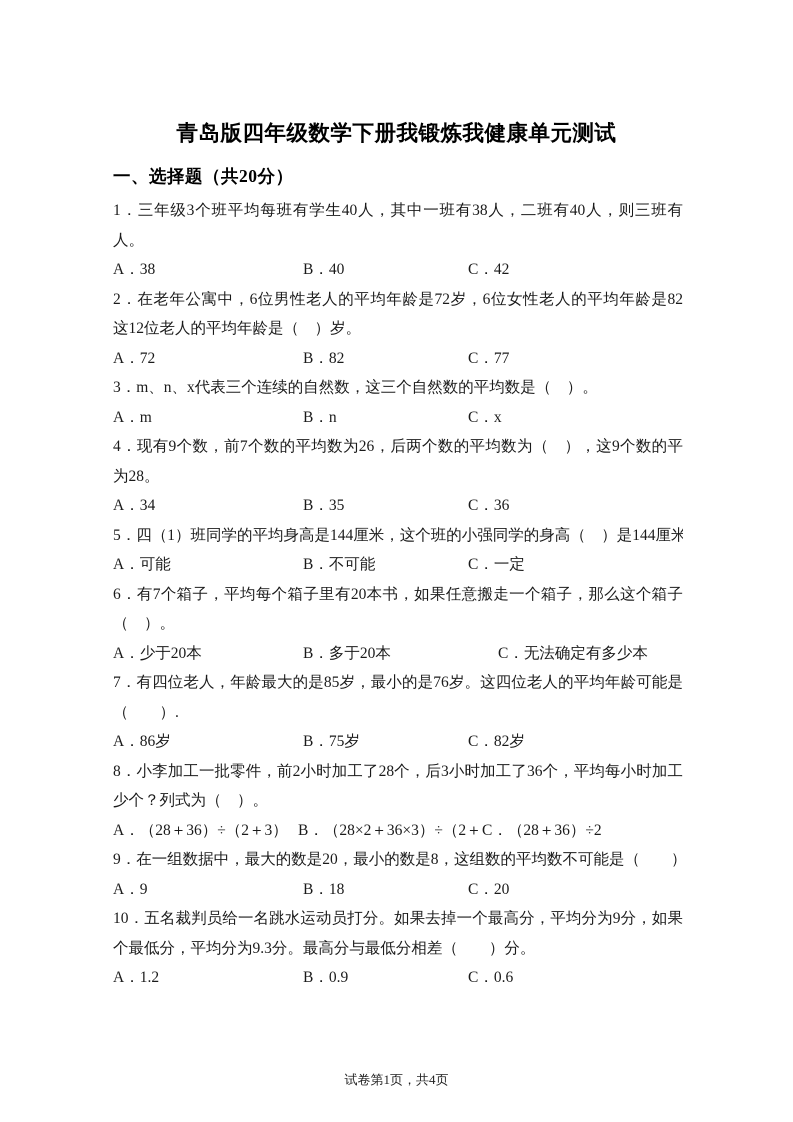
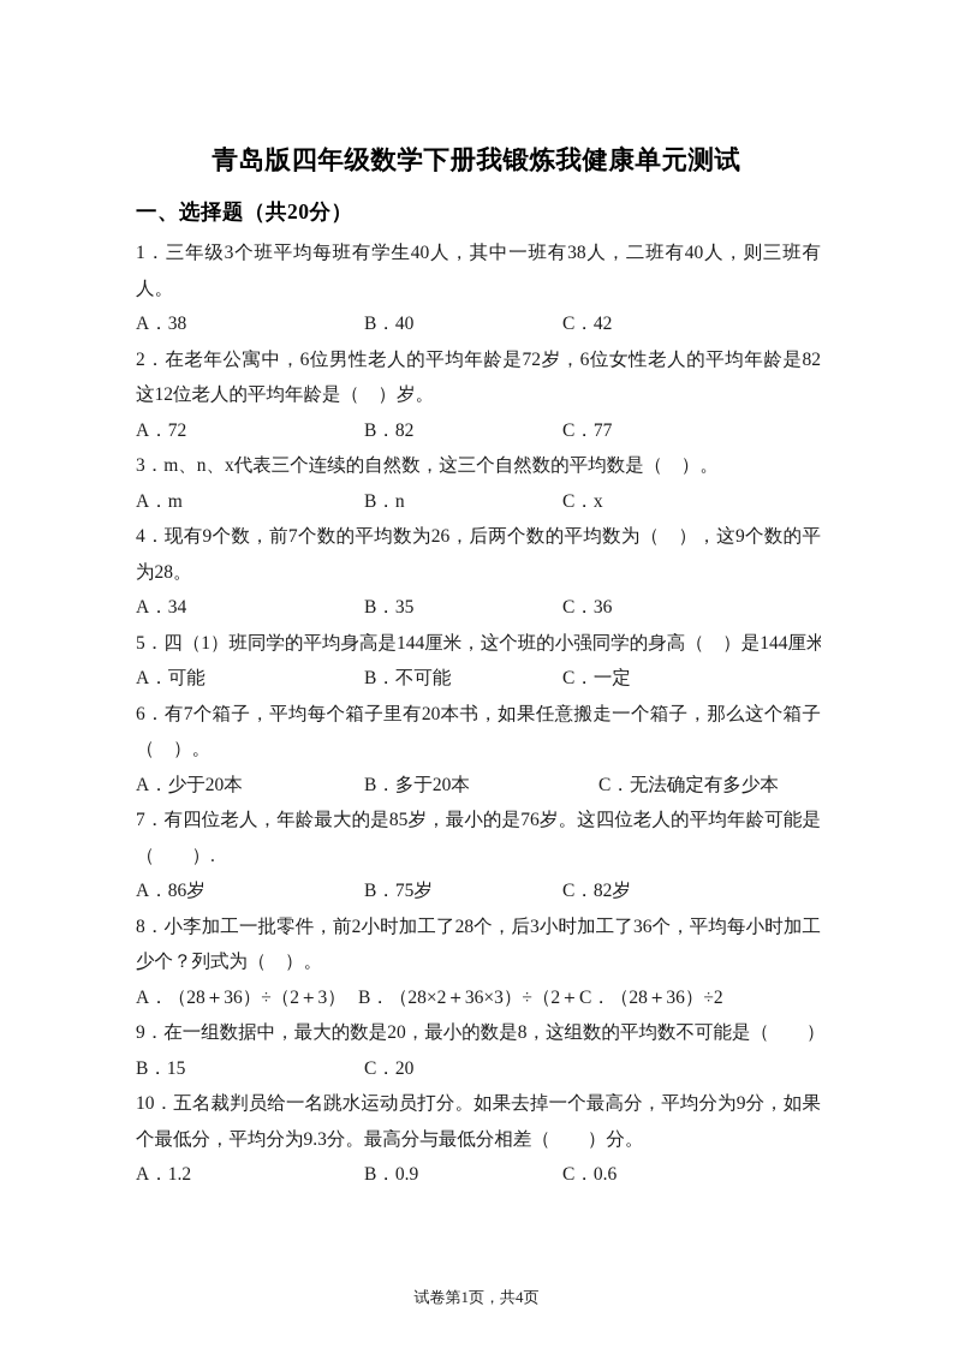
  青岛版四年级数学下册我锻炼我健康单元测试
  一、选择题（共20分）
  1．三年级3个班平均每班有学生40人，其中一班有38人，二班有40人，则三班有
  人。
  A．38
  B．40
  C．42
  2．在老年公寓中，6位男性老人的平均年龄是72岁，6位女性老人的平均年龄是82
  这12位老人的平均年龄是（ ）岁。
  A．72
  B．82
  C．77
  3．m、n、x代表三个连续的自然数，这三个自然数的平均数是（ ）。
  A．m
  B．n
  C．x
  4．现有9个数，前7个数的平均数为26，后两个数的平均数为（ ），这9个数的平
  为28。
  A．34
  B．35
  C．36
  5．四（1）班同学的平均身高是144厘米，这个班的小强同学的身高（ ）是144厘米
  A．可能
  B．不可能
  C．一定
  6．有7个箱子，平均每个箱子里有20本书，如果任意搬走一个箱子，那么这个箱子
  （ ）。
  A．少于20本
  B．多于20本
  C．无法确定有多少本
  7．有四位老人，年龄最大的是85岁，最小的是76岁。这四位老人的平均年龄可能是
  （ ）.
  A．86岁
  B．75岁
  C．82岁
  8．小李加工一批零件，前2小时加工了28个，后3小时加工了36个，平均每小时加工
  少个？列式为（ ）。
  A．（28＋36）÷（2＋3）
  B．（28×2＋36×3）÷（2＋
  C．（28＋36）÷2
  9．在一组数据中，最大的数是20，最小的数是8，这组数的平均数不可能是（ ）
- A．9
- B．18
+ B．15
  C．20
  10．五名裁判员给一名跳水运动员打分。如果去掉一个最高分，平均分为9分，如果
  个最低分，平均分为9.3分。最高分与最低分相差（ ）分。
  A．1.2
  B．0.9
  C．0.6
  试卷第1页，共4页
